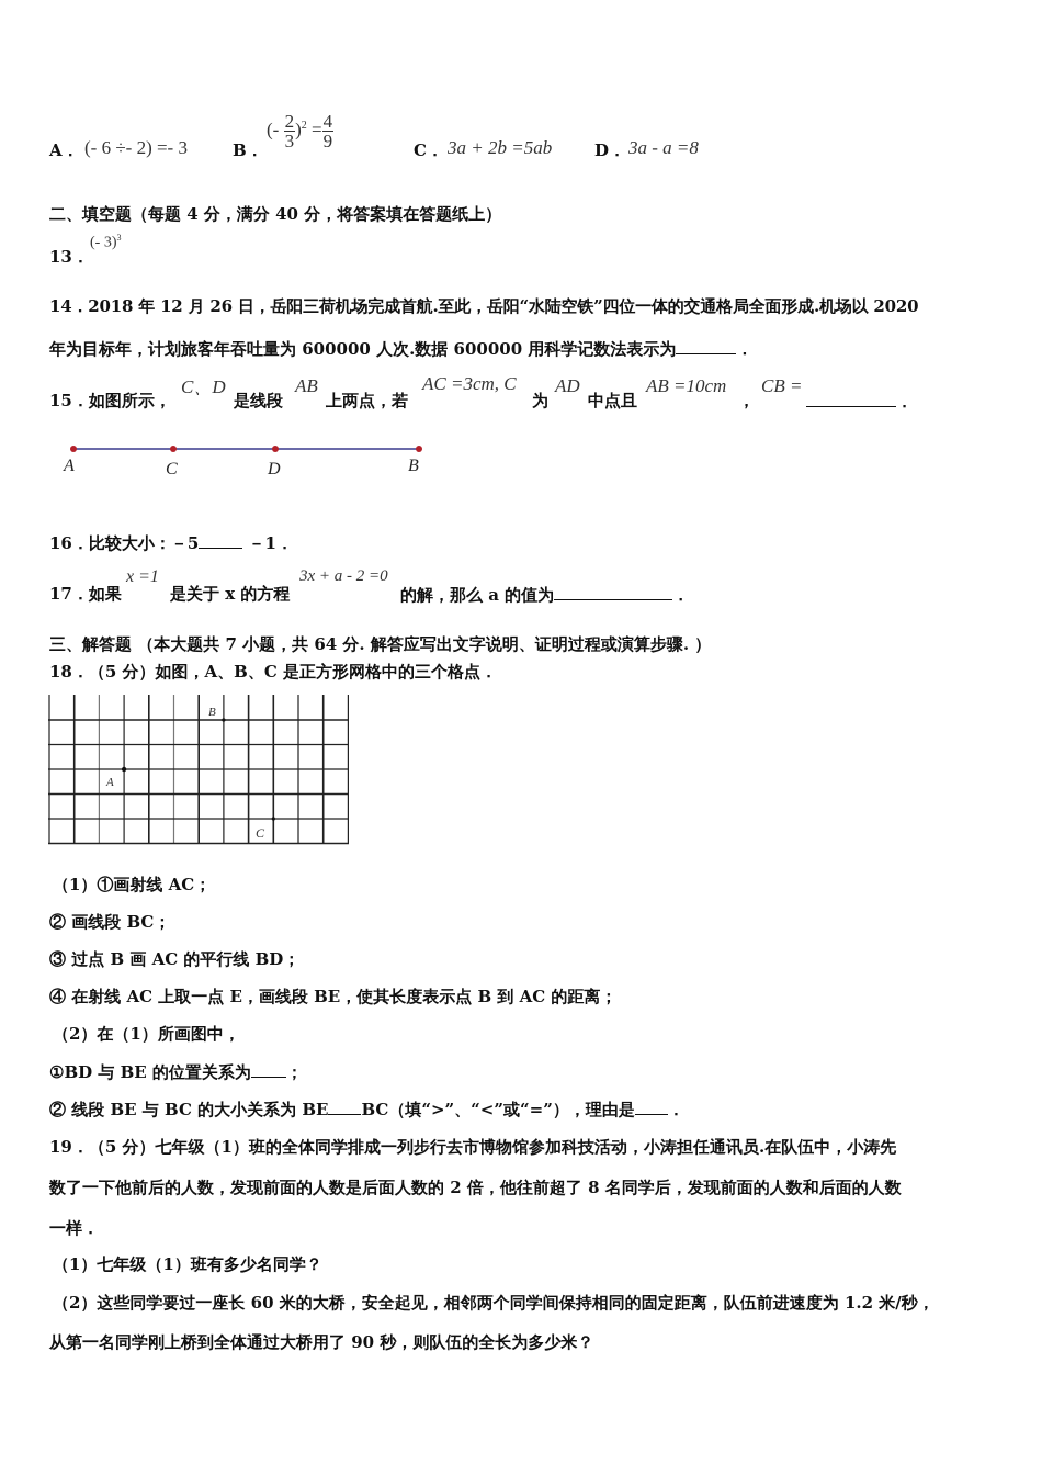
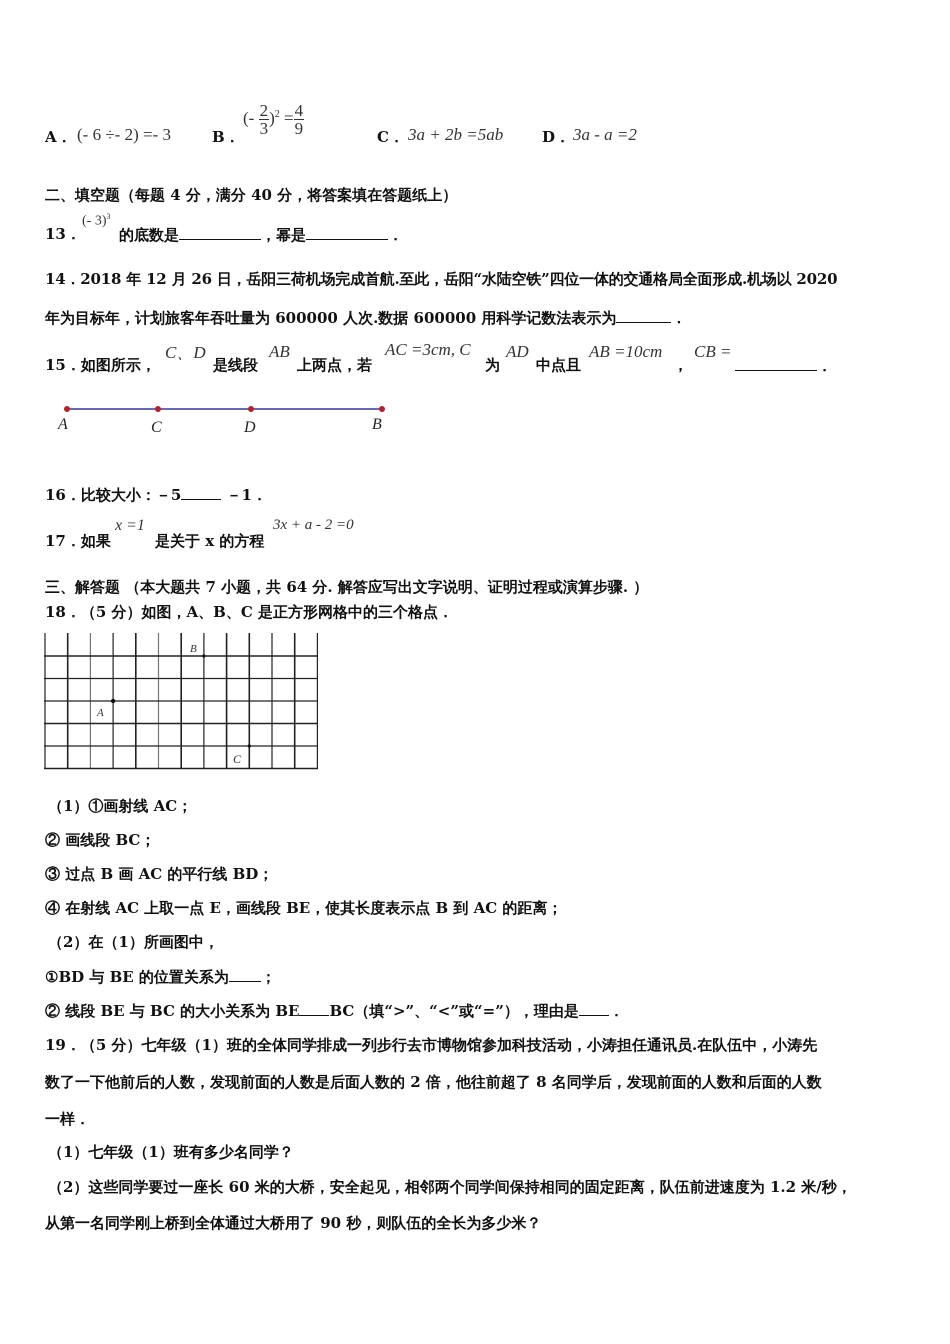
  A．
  (- 6 ÷- 2) =- 3
  B．
  (-
  2
  3
  )2 =
  4
  9
  C．
  3a + 2b =5ab
  D．
- 3a - a =8
+ 3a - a =2
  二、填空题（每题 4 分，满分 40 分，将答案填在答题纸上）
  13．
  (- 3)3
+ 的底数是 ，幂是 ．
  14．2018 年 12 月 26 日，岳阳三荷机场完成首航.至此，岳阳“水陆空铁”四位一体的交通格局全面形成.机场以 2020
  年为目标年，计划旅客年吞吐量为 600000 人次.数据 600000 用科学记数法表示为 ．
  15．如图所示，
  C、D
  是线段
  AB
  上两点，若
  AC =3cm, C
  为
  AD
  中点且
  AB =10cm
  ，
  CB =
  ．
  A
  C
  D
  B
  16．比较大小：－5 －1．
  17．如果
  x =1
  是关于 x 的方程
  3x + a - 2 =0
- 的解，那么 a 的值为 ．
  三、解答题 （本大题共 7 小题，共 64 分. 解答应写出文字说明、证明过程或演算步骤. ）
  18．（5 分）如图，A、B、C 是正方形网格中的三个格点．
  A
  B
  C
  （1）①画射线 AC；
  ② 画线段 BC；
  ③ 过点 B 画 AC 的平行线 BD；
  ④ 在射线 AC 上取一点 E，画线段 BE，使其长度表示点 B 到 AC 的距离；
  （2）在（1）所画图中，
  ①BD 与 BE 的位置关系为 ；
  ② 线段 BE 与 BC 的大小关系为 BE BC（填“>”、“<”或“=”），理由是 ．
  19．（5 分）七年级（1）班的全体同学排成一列步行去市博物馆参加科技活动，小涛担任通讯员.在队伍中，小涛先
  数了一下他前后的人数，发现前面的人数是后面人数的 2 倍，他往前超了 8 名同学后，发现前面的人数和后面的人数
  一样．
  （1）七年级（1）班有多少名同学？
  （2）这些同学要过一座长 60 米的大桥，安全起见，相邻两个同学间保持相同的固定距离，队伍前进速度为 1.2 米/秒，
  从第一名同学刚上桥到全体通过大桥用了 90 秒，则队伍的全长为多少米？
